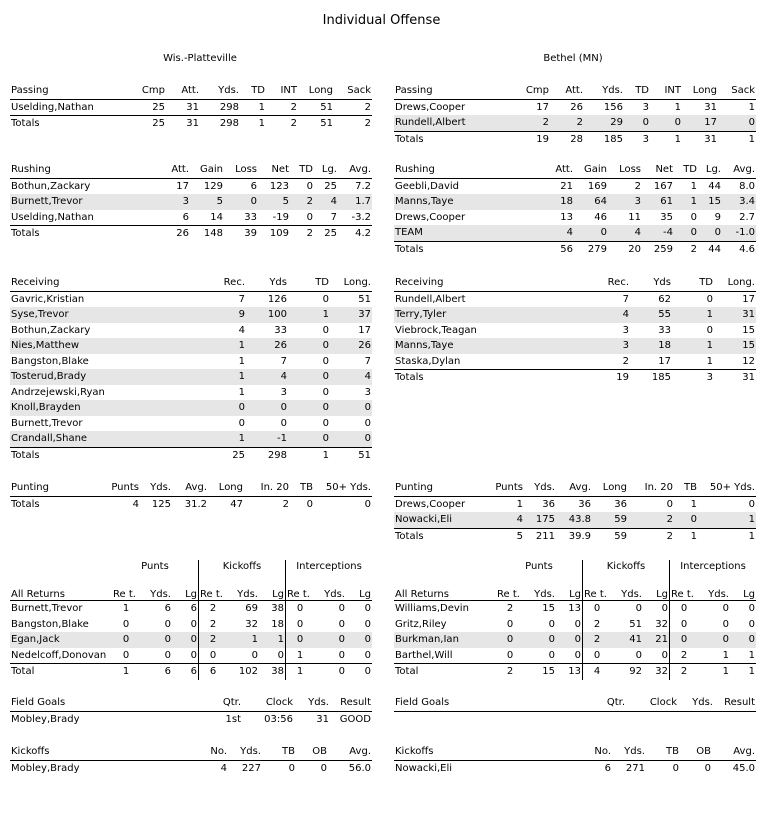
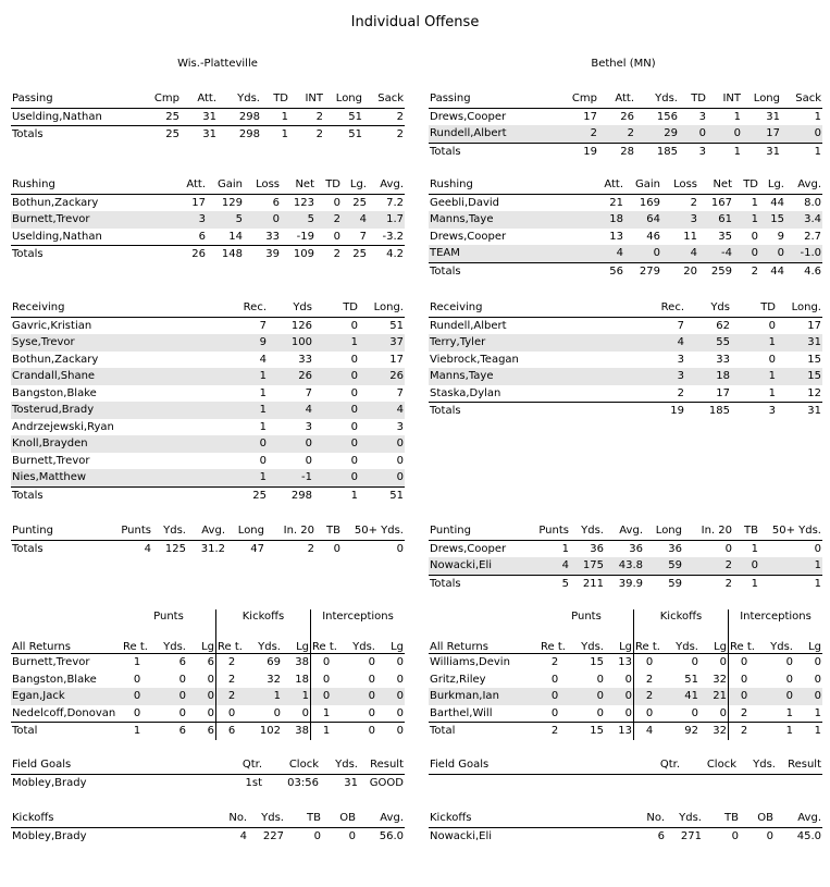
  Individual Offense
  Wis.-Platteville
  Bethel (MN)
  Passing	Cmp	Att.	Yds.	TD	INT	Long	Sack
  Uselding,Nathan	25	31	298	1	2	51	2
  Totals	25	31	298	1	2	51	2
  Rushing	Att.	Gain	Loss	Net	TD	Lg.	Avg.
  Bothun,Zackary	17	129	6	123	0	25	7.2
  Burnett,Trevor	3	5	0	5	2	4	1.7
  Uselding,Nathan	6	14	33	-19	0	7	-3.2
  Totals	26	148	39	109	2	25	4.2
  Receiving	Rec.	Yds	TD	Long.
  Gavric,Kristian	7	126	0	51
  Syse,Trevor	9	100	1	37
  Bothun,Zackary	4	33	0	17
- Nies,Matthew	1	26	0	26
+ Crandall,Shane	1	26	0	26
  Bangston,Blake	1	7	0	7
  Tosterud,Brady	1	4	0	4
  Andrzejewski,Ryan	1	3	0	3
  Knoll,Brayden	0	0	0	0
  Burnett,Trevor	0	0	0	0
- Crandall,Shane	1	-1	0	0
+ Nies,Matthew	1	-1	0	0
  Totals	25	298	1	51
  Punting	Punts	Yds.	Avg.	Long	In. 20	TB	50+ Yds.
  Totals	4	125	31.2	47	2	0	0
  	Punts	Kickoffs	Interceptions
  All Returns	Re t.	Yds.	Lg	Re t.	Yds.	Lg	Re t.	Yds.	Lg
  Burnett,Trevor	1	6	6	2	69	38	0	0	0
  Bangston,Blake	0	0	0	2	32	18	0	0	0
  Egan,Jack	0	0	0	2	1	1	0	0	0
  Nedelcoff,Donovan	0	0	0	0	0	0	1	0	0
  Total	1	6	6	6	102	38	1	0	0
  Field Goals	Qtr.	Clock	Yds.	Result
  Mobley,Brady	1st	03:56	31	GOOD
  Kickoffs	No.	Yds.	TB	OB	Avg.
  Mobley,Brady	4	227	0	0	56.0
  Passing	Cmp	Att.	Yds.	TD	INT	Long	Sack
  Drews,Cooper	17	26	156	3	1	31	1
  Rundell,Albert	2	2	29	0	0	17	0
  Totals	19	28	185	3	1	31	1
  Rushing	Att.	Gain	Loss	Net	TD	Lg.	Avg.
  Geebli,David	21	169	2	167	1	44	8.0
  Manns,Taye	18	64	3	61	1	15	3.4
  Drews,Cooper	13	46	11	35	0	9	2.7
  TEAM	4	0	4	-4	0	0	-1.0
  Totals	56	279	20	259	2	44	4.6
  Receiving	Rec.	Yds	TD	Long.
  Rundell,Albert	7	62	0	17
  Terry,Tyler	4	55	1	31
  Viebrock,Teagan	3	33	0	15
  Manns,Taye	3	18	1	15
  Staska,Dylan	2	17	1	12
  Totals	19	185	3	31
  Punting	Punts	Yds.	Avg.	Long	In. 20	TB	50+ Yds.
  Drews,Cooper	1	36	36	36	0	1	0
  Nowacki,Eli	4	175	43.8	59	2	0	1
  Totals	5	211	39.9	59	2	1	1
  	Punts	Kickoffs	Interceptions
  All Returns	Re t.	Yds.	Lg	Re t.	Yds.	Lg	Re t.	Yds.	Lg
  Williams,Devin	2	15	13	0	0	0	0	0	0
  Gritz,Riley	0	0	0	2	51	32	0	0	0
  Burkman,Ian	0	0	0	2	41	21	0	0	0
  Barthel,Will	0	0	0	0	0	0	2	1	1
  Total	2	15	13	4	92	32	2	1	1
  Field Goals	Qtr.	Clock	Yds.	Result
  Kickoffs	No.	Yds.	TB	OB	Avg.
  Nowacki,Eli	6	271	0	0	45.0
